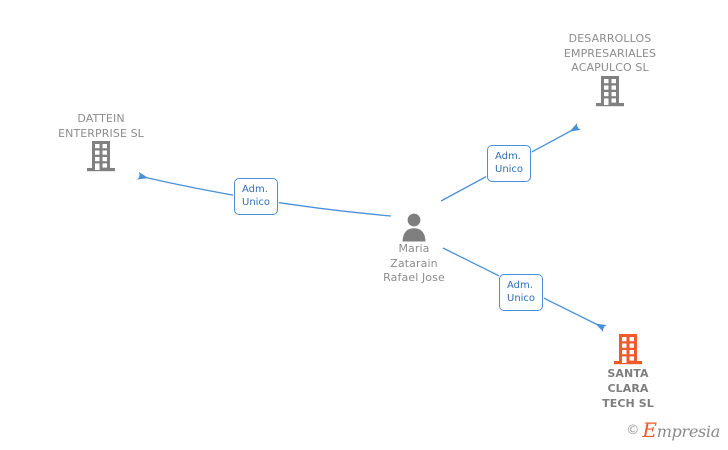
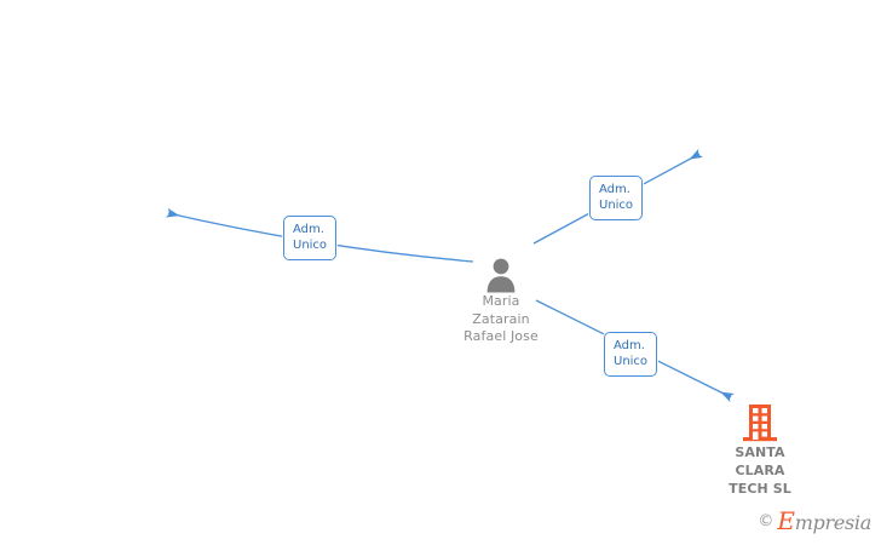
- DATTEIN
- ENTERPRISE SL
- DESARROLLOS
- EMPRESARIALES
- ACAPULCO SL
  SANTA
  CLARA
  TECH SL
  Maria
  Zatarain
  Rafael Jose
  Adm.
  Unico
  Adm.
  Unico
  Adm.
  Unico
  ©
  Empresia
